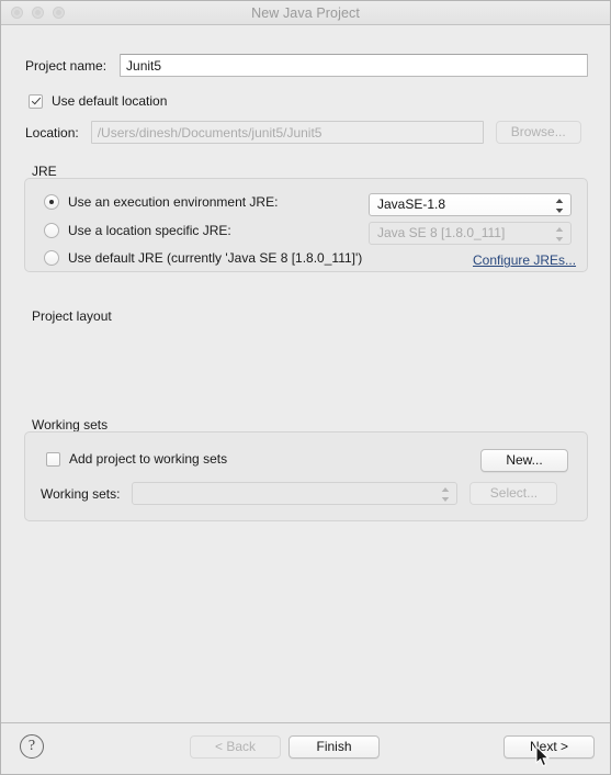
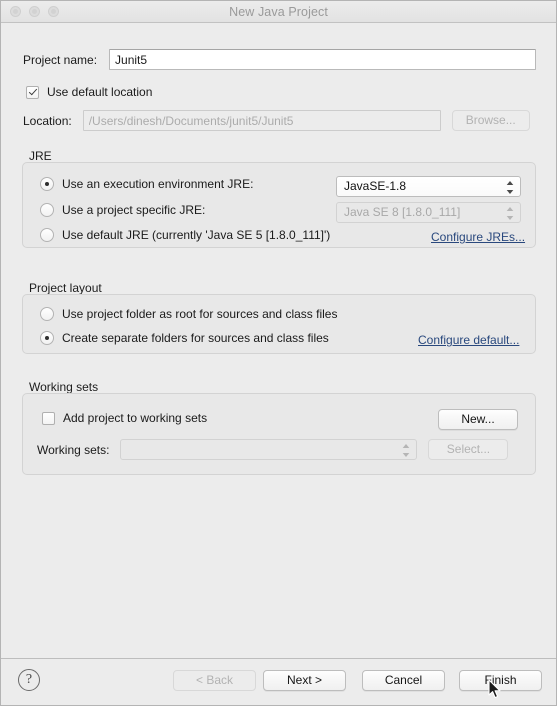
  New Java Project
  Project name:
  Junit5
  Use default location
  Location:
  /Users/dinesh/Documents/junit5/Junit5
  Browse...
  JRE
  Use an execution environment JRE:
  JavaSE-1.8
- Use a location specific JRE:
+ Use a project specific JRE:
  Java SE 8 [1.8.0_111]
- Use default JRE (currently 'Java SE 8 [1.8.0_111]')
+ Use default JRE (currently 'Java SE 5 [1.8.0_111]')
  Configure JREs...
  Project layout
+ Use project folder as root for sources and class files
+ Create separate folders for sources and class files
+ Configure default...
  Working sets
  Add project to working sets
  New...
  Working sets:
  Select...
  ?
  < Back
- Finish
+ Next >
+ Cancel
- Next >
+ Finish
